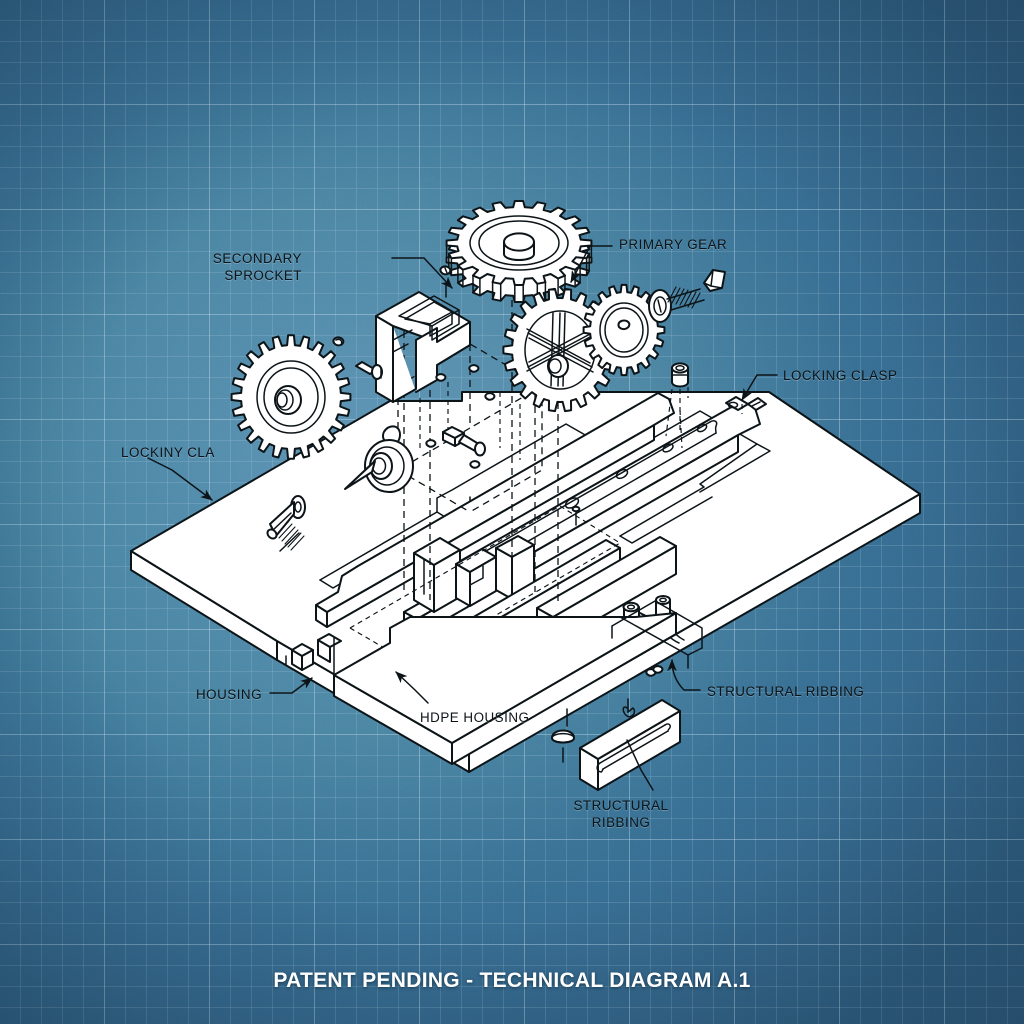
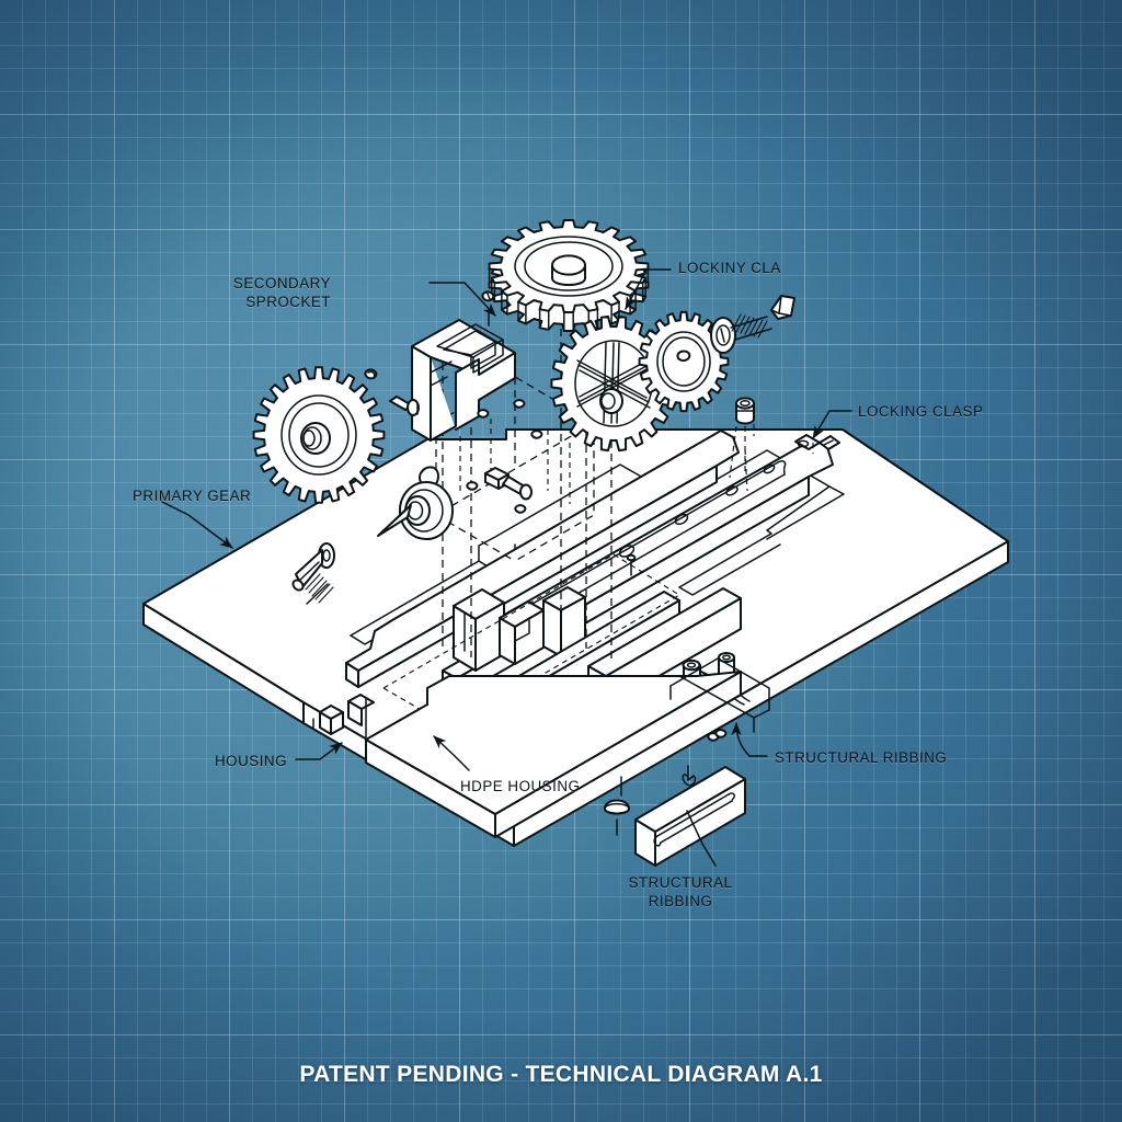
  SECONDARY
  SPROCKET
- PRIMARY GEAR
+ LOCKINY CLA
  LOCKING CLASP
- LOCKINY CLA
+ PRIMARY GEAR
  HOUSING
  HDPE HOUSING
  STRUCTURAL RIBBING
  STRUCTURAL
  RIBBING
  PATENT PENDING - TECHNICAL DIAGRAM A.1
